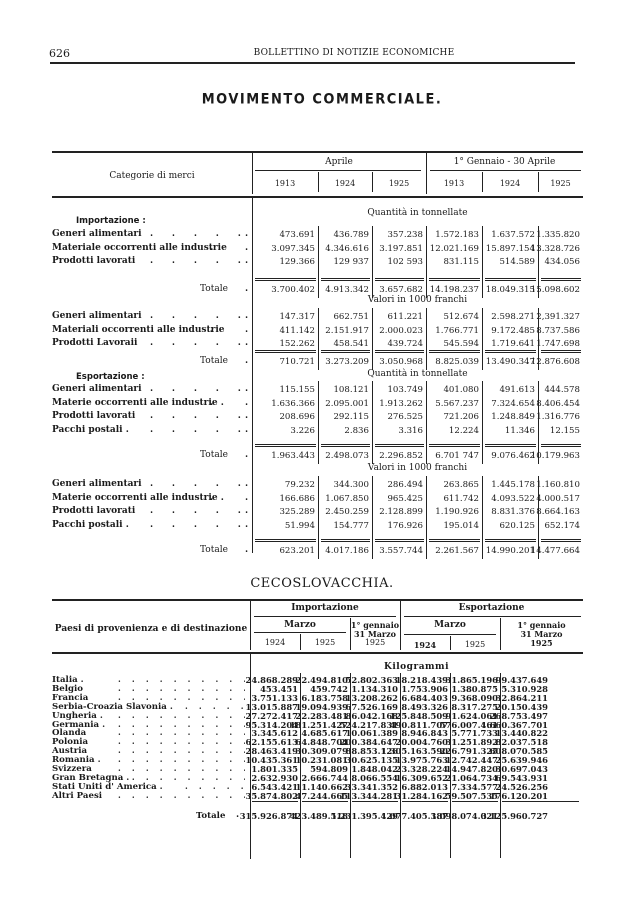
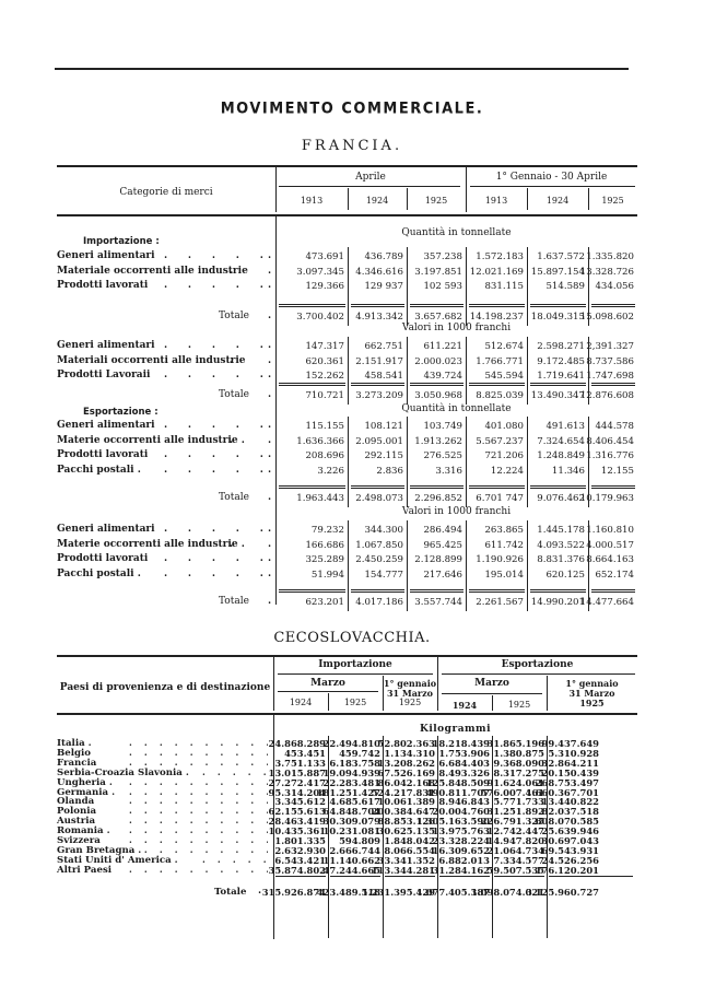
- 626
- BOLLETTINO DI NOTIZIE ECONOMICHE
  MOVIMENTO COMMERCIALE.
+ FRANCIA.
  Categorie di merci
  Aprile
  1° Gennaio - 30 Aprile
  1913
  1924
  1925
  1913
  1924
  1925
  Importazione :
  Quantità in tonnellate
  Generi alimentari
  .
  473.691
  436.789
  357.238
  1.572.183
  1.637.572
  .335.820
  Materiale occorrenti alle industrie
  .
  3.097.345
  4.346.616
  3.197.851
  12.021.169
  15.897.154
  1.328.726
  Prodotti lavorati
  .
  129.366
  129 937
  102 593
  831.115
  514.589
  434.056
  Totale
  .
  3.700.402
  4.913.342
  3.657.682
  14.198.237
  18.049.315
  15.098.602
  . . . . .
  .
  . . . . .
  Valori in 1000 franchi
  Generi alimentari
  .
  147.317
  662.751
  611.221
  512.674
  2.598.271
  ,391.327
  Materiali occorrenti alle industrie
  .
- 411.142
+ 620.361
  2.151.917
  2.000.023
  1.766.771
  9.172.485
  .737.586
  Prodotti Lavoraii
  .
  152.262
  458.541
  439.724
  545.594
  1.719.641
  .747.698
  Totale
  .
  710.721
  3.273.209
  3.050.968
  8.825.039
  13.490.347
  12.876.608
  . . . . .
  .
  . . . . .
  Esportazione :
  Quantità in tonnellate
  Generi alimentari
  .
  115.155
  108.121
  103.749
  401.080
  491.613
  444.578
  Materie occorrenti alle industrie .
  .
  1.636.366
  2.095.001
  1.913.262
  5.567.237
  7.324.654
  .406.454
  Prodotti lavorati
  .
  208.696
  292.115
  276.525
  721.206
  1.248.849
  .316.776
  Pacchi postali .
  .
  3.226
  2.836
  3.316
  12.224
  11.346
  12.155
  Totale
  .
  1.963.443
  2.498.073
  2.296.852
  6.701 747
  9.076.462
  10.179.963
  . . . . .
  .
  . . . . .
  . . . . .
  Valori in 1000 franchi
  Generi alimentari
  .
  79.232
  344.300
  286.494
  263.865
  1.445.178
  .160.810
  Materie occorrenti alle industrie .
  .
  166.686
  1.067.850
  965.425
  611.742
  4.093.522
  .000.517
  Prodotti lavorati
  .
  325.289
  2.450.259
  2.128.899
  1.190.926
  8.831.376
  .664.163
  Pacchi postali .
  .
  51.994
  154.777
- 176.926
+ 217.646
  195.014
  620.125
  652.174
  Totale
  .
  623.201
  4.017.186
  3.557.744
  2.261.567
  14.990.201
  14.477.664
  . . . . .
  .
  . . . . .
  . . . . .
  CECOSLOVACCHIA.
  Paesi di provenienza e di destinazione
  Importazione
  Esportazione
  Marzo
  1924
  1925
  1° gennaio
  31 Marzo
  1925
  Marzo
  1924
  1925
  1° gennaio
  31 Marzo
  1925
  Kilogrammi
  Italia .
  . . . . . . . . . .
  24.868.289
  22.494.810
  52.802.363
  18.218.439
  31.865.196
  99.437.649
  Belgio
  . . . . . . . . . .
  453.451
  459.742
  1.134.310
  1.753.906
  1.380.875
  5.310.928
  Francia
  . . . . . . . . . .
  3.751.133
  6.183.758
  13.208.262
  6.684.403
  9.368.090
  32.864.211
  Serbia-Croazia Slavonia .
  . . . . .
  13.015.887
  19.094.939
  67.526.169
  8.493.326
  8.317.275
  20.150.439
  Ungheria .
  . . . . . . . . . .
  27.272.417
  22.283.481
  86.042.168
  125.848.509
  91.624.061
  268.753.497
  Germania .
  . . . . . . . . . .
  95.314.204
  181.251.427
  524.217.831
  490.811.707
  576.007.461
  1.660.367.701
  Olanda
  . . . . . . . . . .
  3.345.612
  4.685.617
  10.061.389
  8.946.843
  5.771.733
  13.440.822
  Polonia
  . . . . . . . . . .
  62.155.613
  64.848.704
  200.384.647
  20.004.760
  31.251.892
  82.037.518
  Austria
  . . . . . . . . . .
  28.463.419
  30.309.079
  88.853.126
  1.305.163.590
  226.791.325
  608.070.585
  Romania .
  . . . . . . . . . .
  10.435.361
  10.231.081
  30.625.135
  13.975.763
  12.742.447
  25.639.946
  Svizzera
  . . . . . . . . . .
  1.801.335
  594.809
  1.848.042
  23.328.224
  14.947.820
  30.697.043
  Gran Bretagna .
  . . . . . . . . . .
  2.632.930
  2.666.744
  8.066.554
  16.309.652
  21.064.734
  69.543.931
  Stati Uniti d' America .
  . . . . .
  6.543.421
  11.140.662
  33.341.352
  6.882.013
  7.334.577
  24.526.256
  Altri Paesi
  . . . . . . . . . .
  35.874.802
  47.244.665
  113.344.281
  31.284.162
  59.507.535
  176.120.201
  Totale
  .
  315.926.874
  423.489.518
  1.231.395.429
  1.077.405.387
  1.098.074.021
  3.125.960.727
